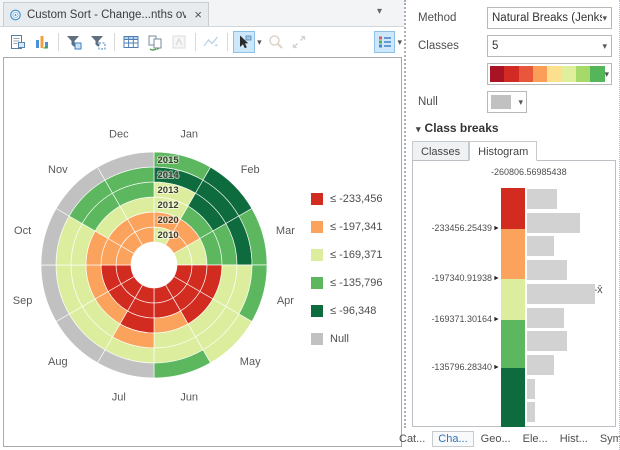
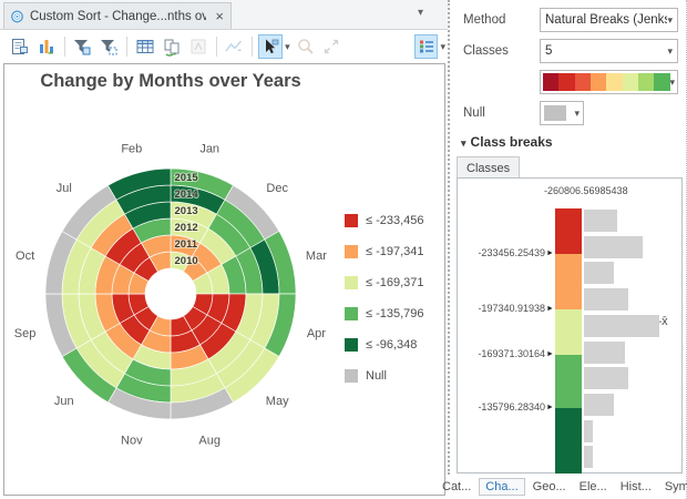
  Custom Sort - Change...nths ov
  ×
  ▾
  ▾
  ▾
+ Change by Months over Years
  Jan
- Feb
+ Dec
  Mar
  Apr
  May
- Jun
+ Aug
- Jul
+ Nov
- Aug
+ Jun
  Sep
  Oct
- Nov
+ Jul
- Dec
+ Feb
  2010
- 2020
+ 2011
  2012
  2013
  2014
  2015
  ≤ -233,456
  ≤ -197,341
  ≤ -169,371
  ≤ -135,796
  ≤ -96,348
  Null
  Method
  Natural Breaks (Jenks
  ▾
  Classes
  5
  ▾
  ▾
  Null
  ▾
  ▾ Class breaks
  Classes
- Histogram
  -260806.56985438
  -233456.25439
  -197340.91938
  -169371.30164
  -135796.28340
  Cat...
  Cha...
  Geo...
  Ele...
  Hist...
